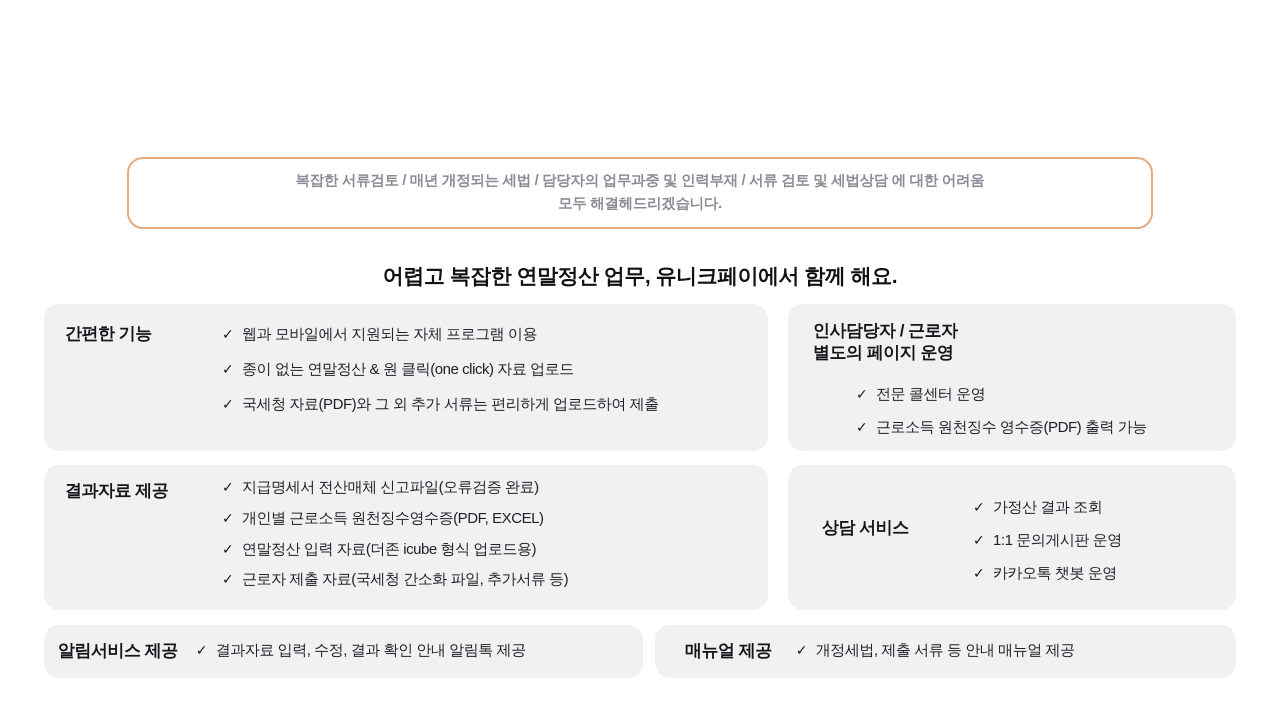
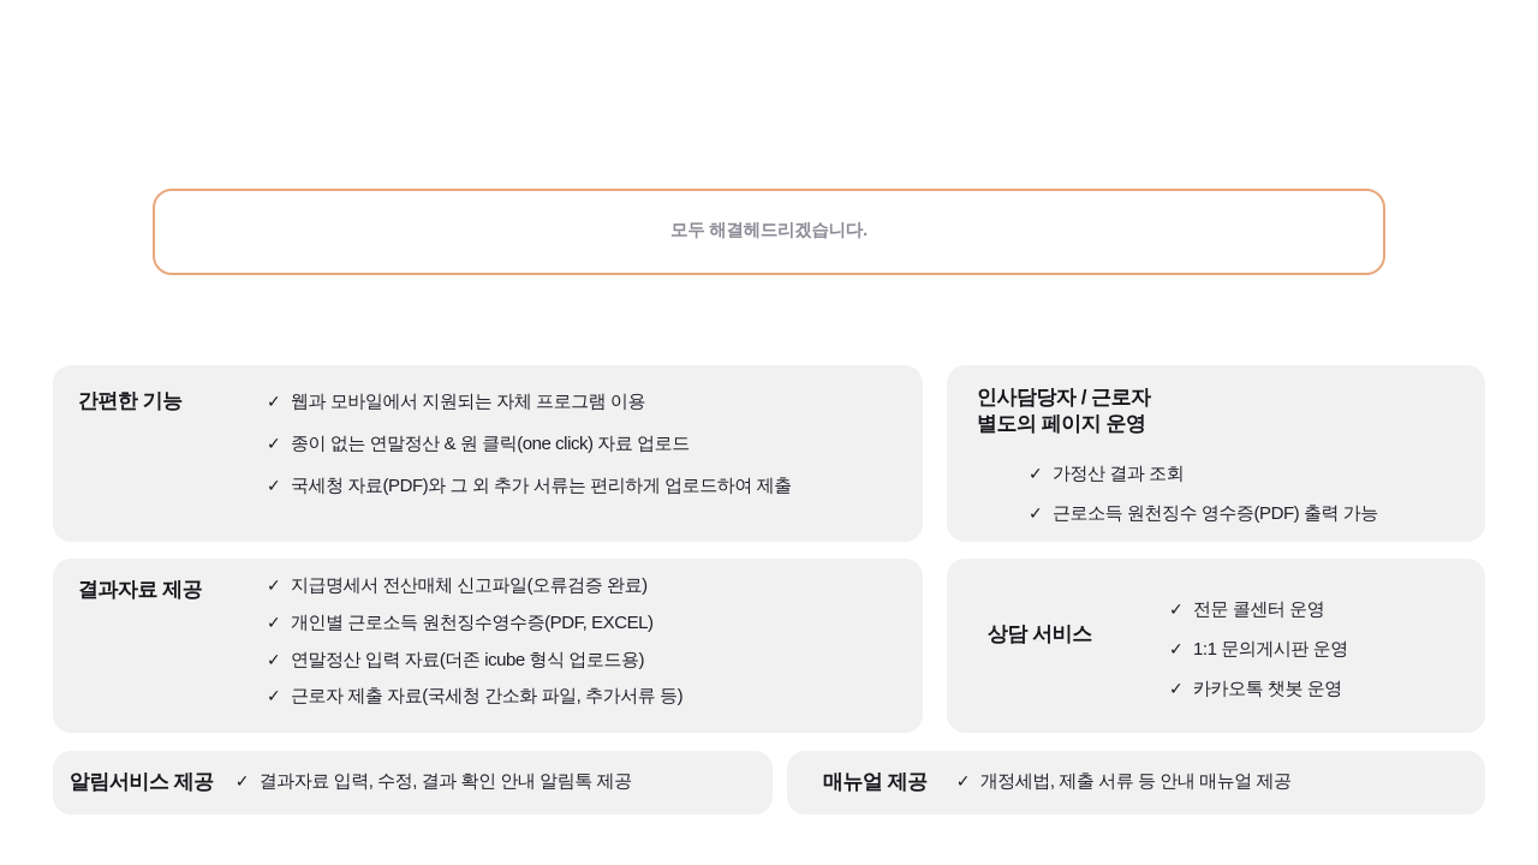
- 복잡한 서류검토 / 매년 개정되는 세법 / 담당자의 업무과중 및 인력부재 / 서류 검토 및 세법상담 에 대한 어려움
  모두 해결헤드리겠습니다.
- 어렵고 복잡한 연말정산 업무, 유니크페이에서 함께 해요.
  간편한 기능
  ✓
  웹과 모바일에서 지원되는 자체 프로그램 이용
  ✓
  종이 없는 연말정산 & 원 클릭(one click) 자료 업로드
  ✓
  국세청 자료(PDF)와 그 외 추가 서류는 편리하게 업로드하여 제출
  인사담당자 / 근로자
  별도의 페이지 운영
  ✓
- 전문 콜센터 운영
+ 가정산 결과 조회
  ✓
  근로소득 원천징수 영수증(PDF) 출력 가능
  결과자료 제공
  ✓
  지급명세서 전산매체 신고파일(오류검증 완료)
  ✓
  개인별 근로소득 원천징수영수증(PDF, EXCEL)
  ✓
  연말정산 입력 자료(더존 icube 형식 업로드용)
  ✓
  근로자 제출 자료(국세청 간소화 파일, 추가서류 등)
  상담 서비스
  ✓
- 가정산 결과 조회
+ 전문 콜센터 운영
  ✓
  1:1 문의게시판 운영
  ✓
  카카오톡 챗봇 운영
  알림서비스 제공
  ✓
  결과자료 입력, 수정, 결과 확인 안내 알림톡 제공
  매뉴얼 제공
  ✓
  개정세법, 제출 서류 등 안내 매뉴얼 제공
